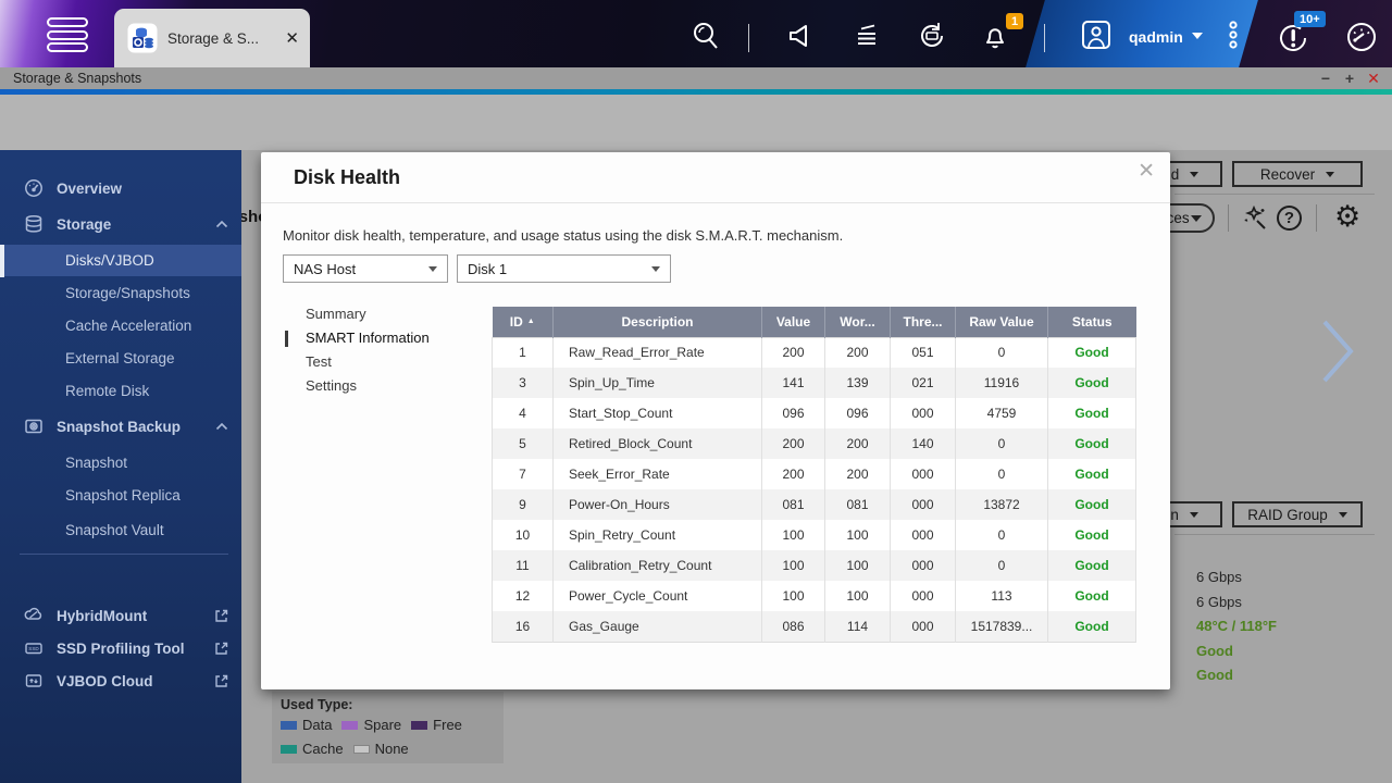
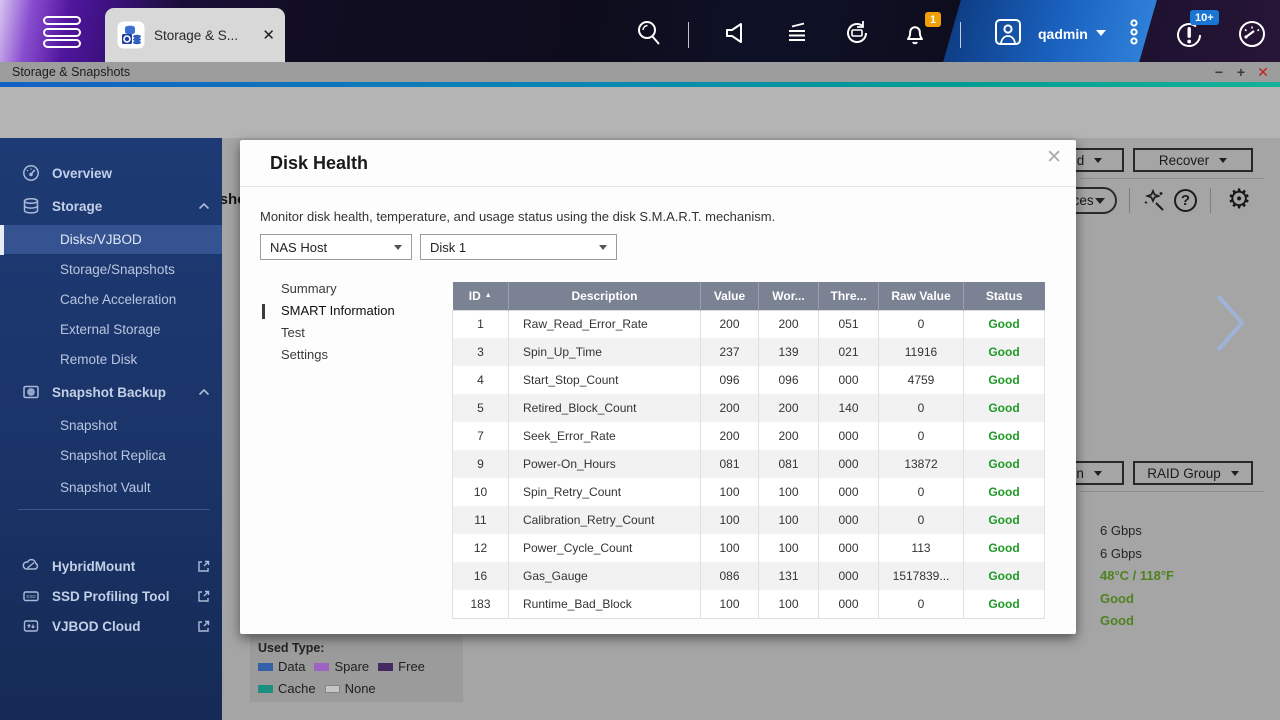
  Storage & S...
  ✕
  1
  qadmin
  10+
  Storage & Snapshots
  −
  +
  ✕
  ?
  ⚙
  Overview
  Storage
  Disks/VJBOD
  Storage/Snapshots
  Cache Acceleration
  External Storage
  Remote Disk
  Snapshot Backup
  Snapshot
  Snapshot Replica
  Snapshot Vault
  HybridMount
  SSD Profiling Tool
  VJBOD Cloud
  Recover
  RAID Group
  6 Gbps
  6 Gbps
  48°C / 118°F
  Good
  Good
  Used Type:
  Data
  Spare
  Free
  Cache
  None
  Disk Health
  ✕
  Monitor disk health, temperature, and usage status using the disk S.M.A.R.T. mechanism.
  NAS Host
  Disk 1
  Summary
  SMART Information
  Test
  Settings
  ID	Description	Value	Wor...	Thre...	Raw Value	Status
  1	Raw_Read_Error_Rate	200	200	051	0	Good
- 3	Spin_Up_Time	141	139	021	11916	Good
+ 3	Spin_Up_Time	237	139	021	11916	Good
  4	Start_Stop_Count	096	096	000	4759	Good
  5	Retired_Block_Count	200	200	140	0	Good
  7	Seek_Error_Rate	200	200	000	0	Good
  9	Power-On_Hours	081	081	000	13872	Good
  10	Spin_Retry_Count	100	100	000	0	Good
  11	Calibration_Retry_Count	100	100	000	0	Good
  12	Power_Cycle_Count	100	100	000	113	Good
- 16	Gas_Gauge	086	114	000	1517839...	Good
+ 16	Gas_Gauge	086	131	000	1517839...	Good
+ 183	Runtime_Bad_Block	100	100	000	0	Good
